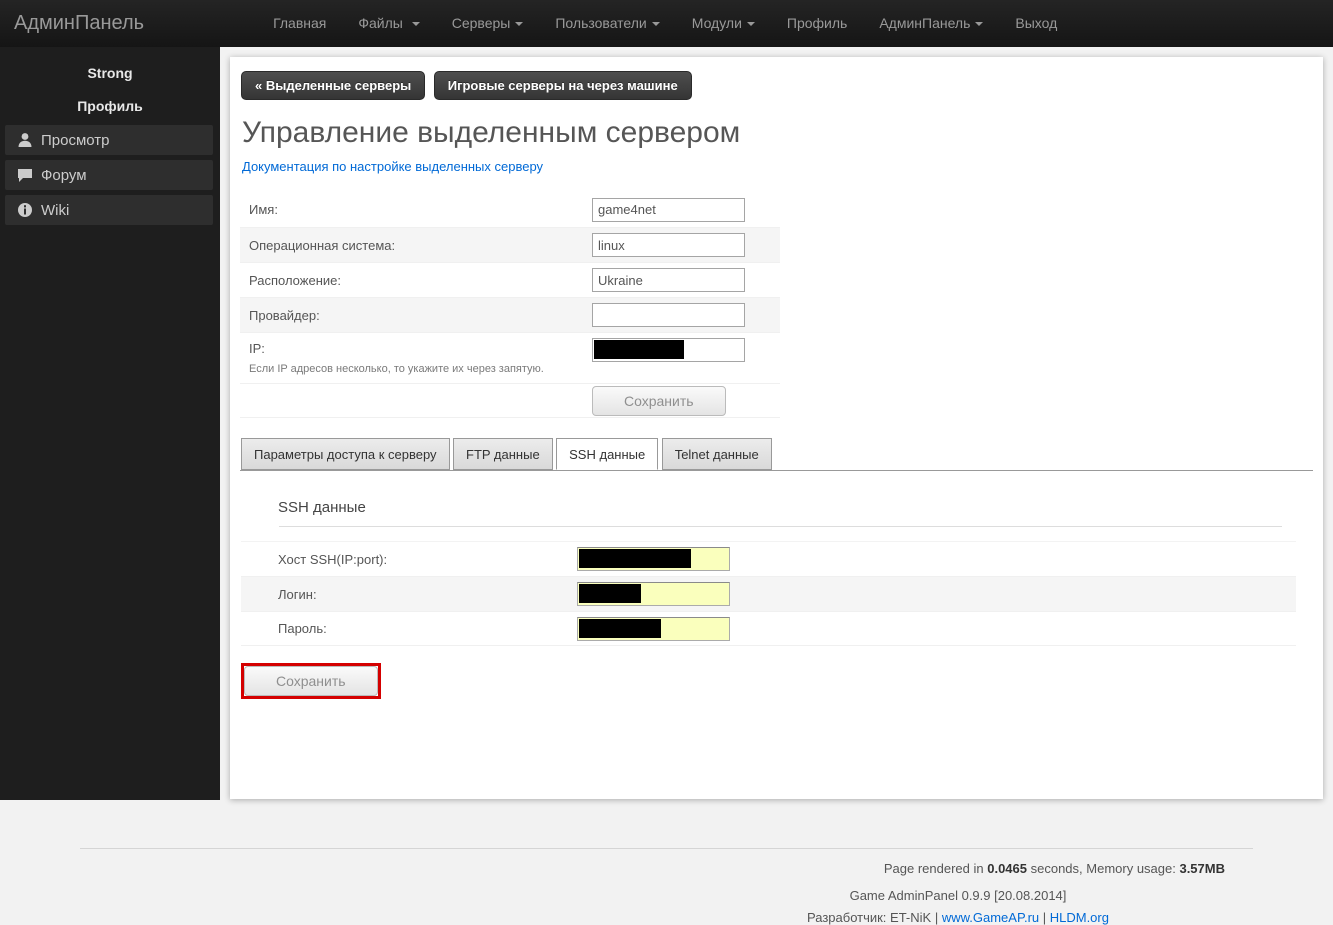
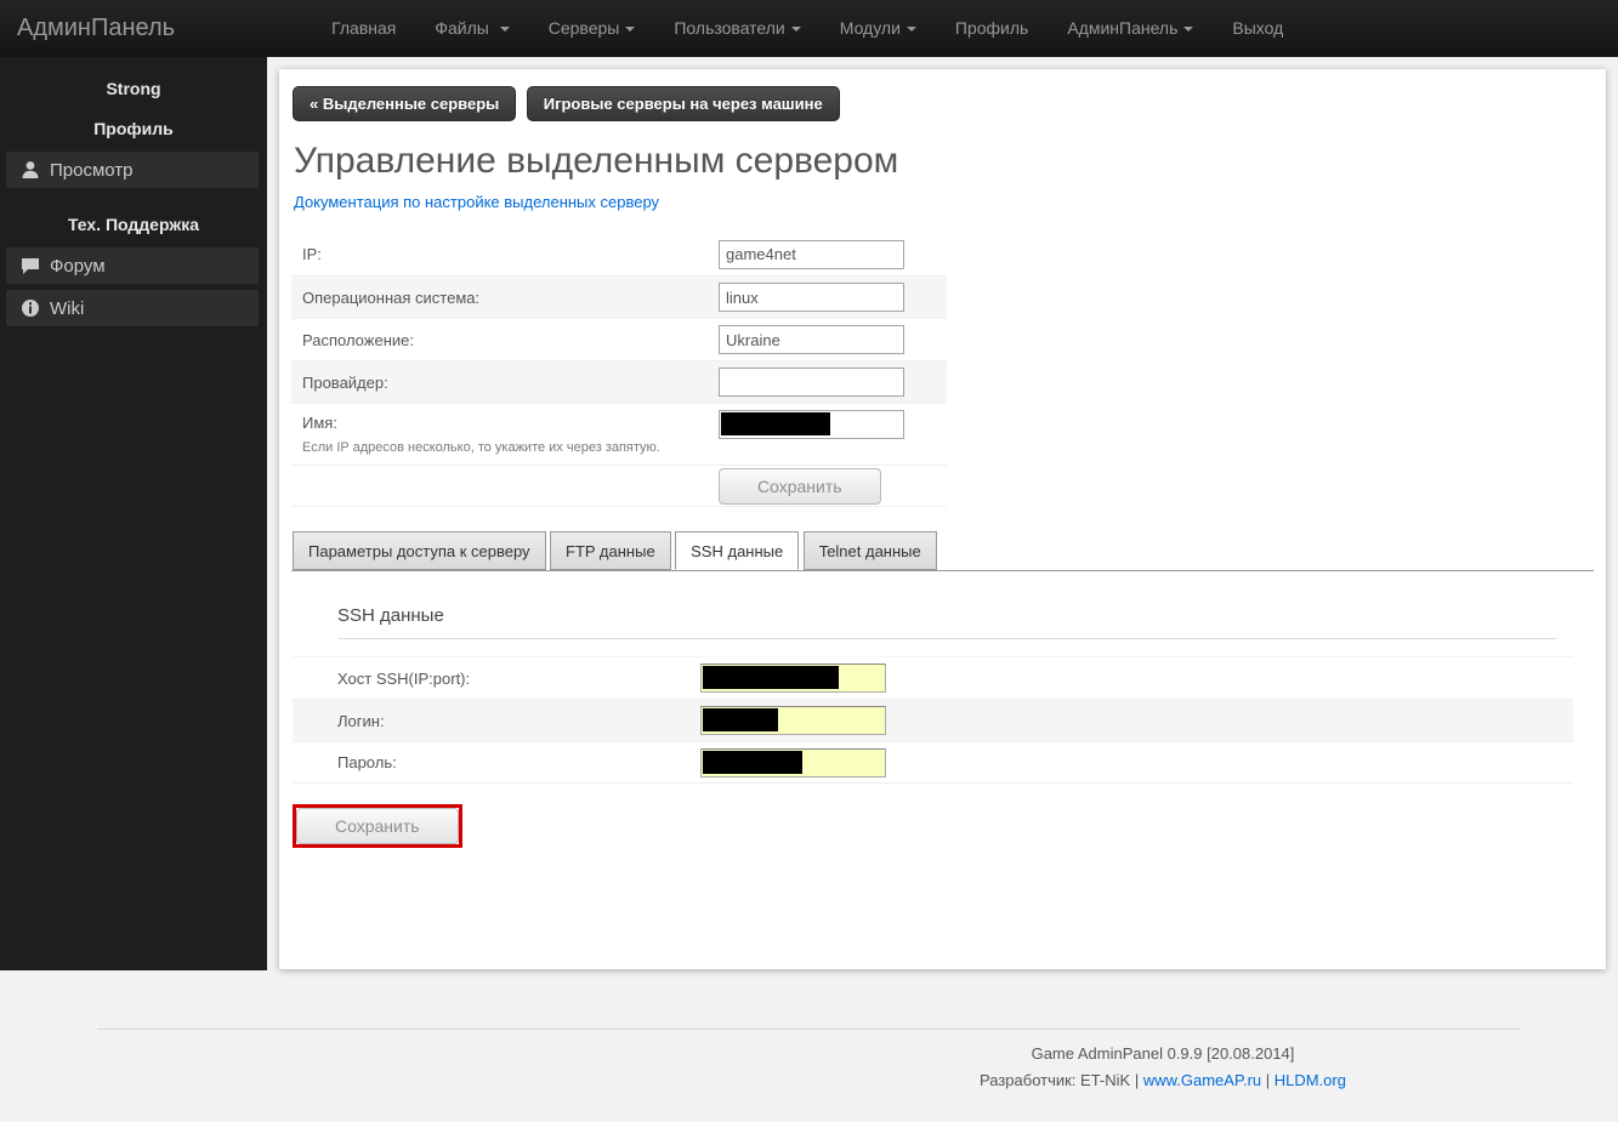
  АдминПанель
  Главная
  Файлы
  Серверы
  Пользователи
  Модули
  Профиль
  АдминПанель
  Выход
  Strong
  Профиль
  Просмотр
+ Тех. Поддержка
  Форум
  Wiki
  « Выделенные серверы Игровые серверы на через машине
  Управление выделенным сервером
  Документация по настройке выделенных серверу
- Имя:
+ IP:
  game4net
  Операционная система:
  linux
  Расположение:
  Ukraine
  Провайдер:
- IP:
+ Имя:
  Если IP адресов несколько, то укажите их через запятую.
  Сохранить
  Параметры доступа к серверу FTP данные SSH данные Telnet данные
  SSH данные
  Хост SSH(IP:port):
  Логин:
  Пароль:
  Сохранить
- Page rendered in 0.0465 seconds, Memory usage: 3.57MB
  Game AdminPanel 0.9.9 [20.08.2014]
  Разработчик: ET-NiK | www.GameAP.ru | HLDM.org
